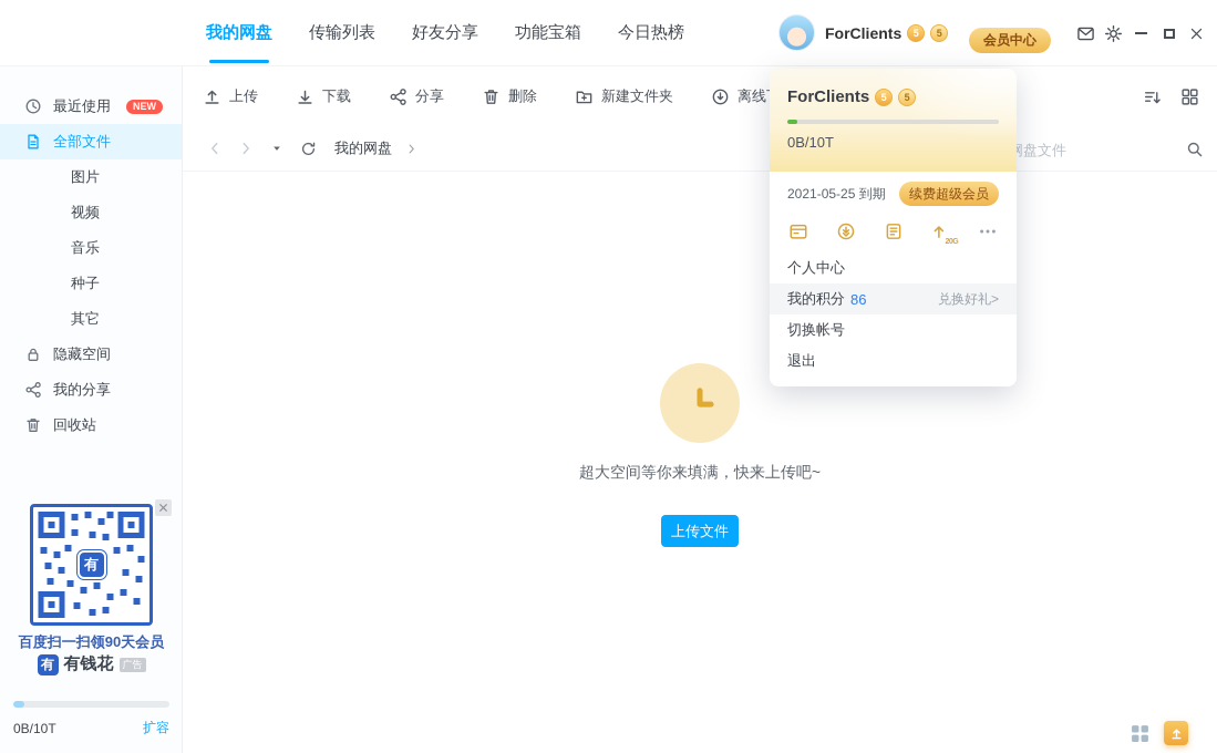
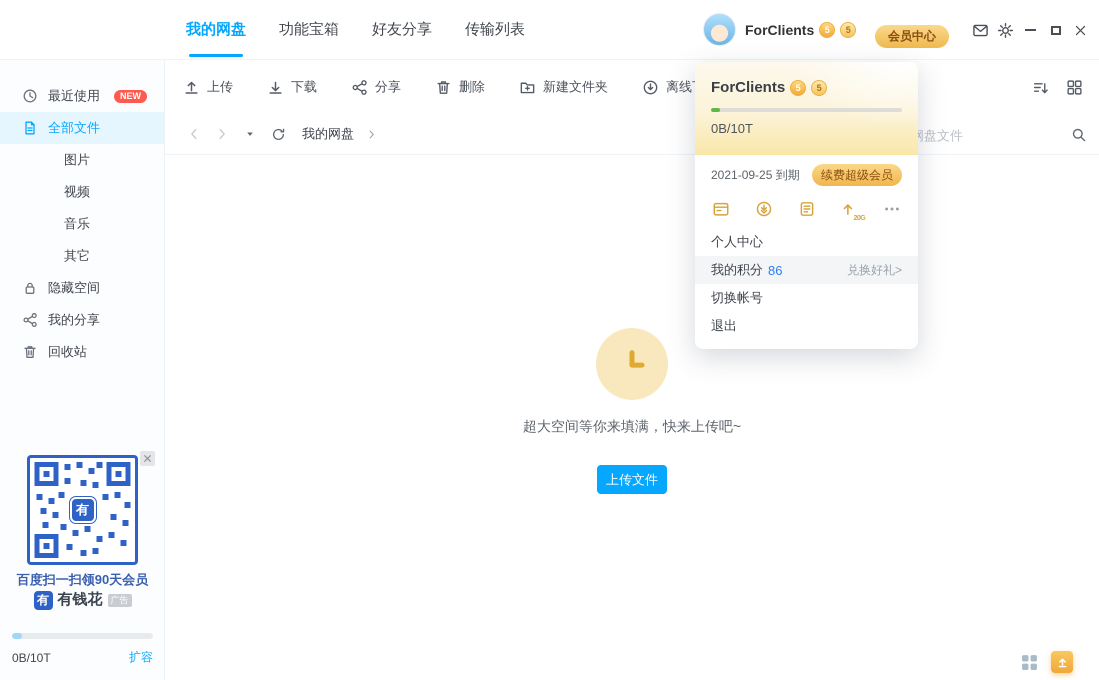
  我的网盘
- 传输列表
+ 功能宝箱
  好友分享
- 功能宝箱
+ 传输列表
- 今日热榜
  ForClients
  5
  5
  会员中心
  最近使用
  NEW
  全部文件
  图片
  视频
  音乐
- 种子
  其它
  隐藏空间
  我的分享
  回收站
  有
  百度扫一扫领90天会员
  有
  有钱花
  广告
  0B/10T
  扩容
  上传
  下载
  分享
  删除
  新建文件夹
  我的网盘
  超大空间等你来填满，快来上传吧~
  上传文件
  ForClients
  5
  5
  0B/10T
- 2021-05-25 到期
+ 2021-09-25 到期
  续费超级会员
  个人中心
  我的积分
  86
  兑换好礼>
  切换帐号
  退出
